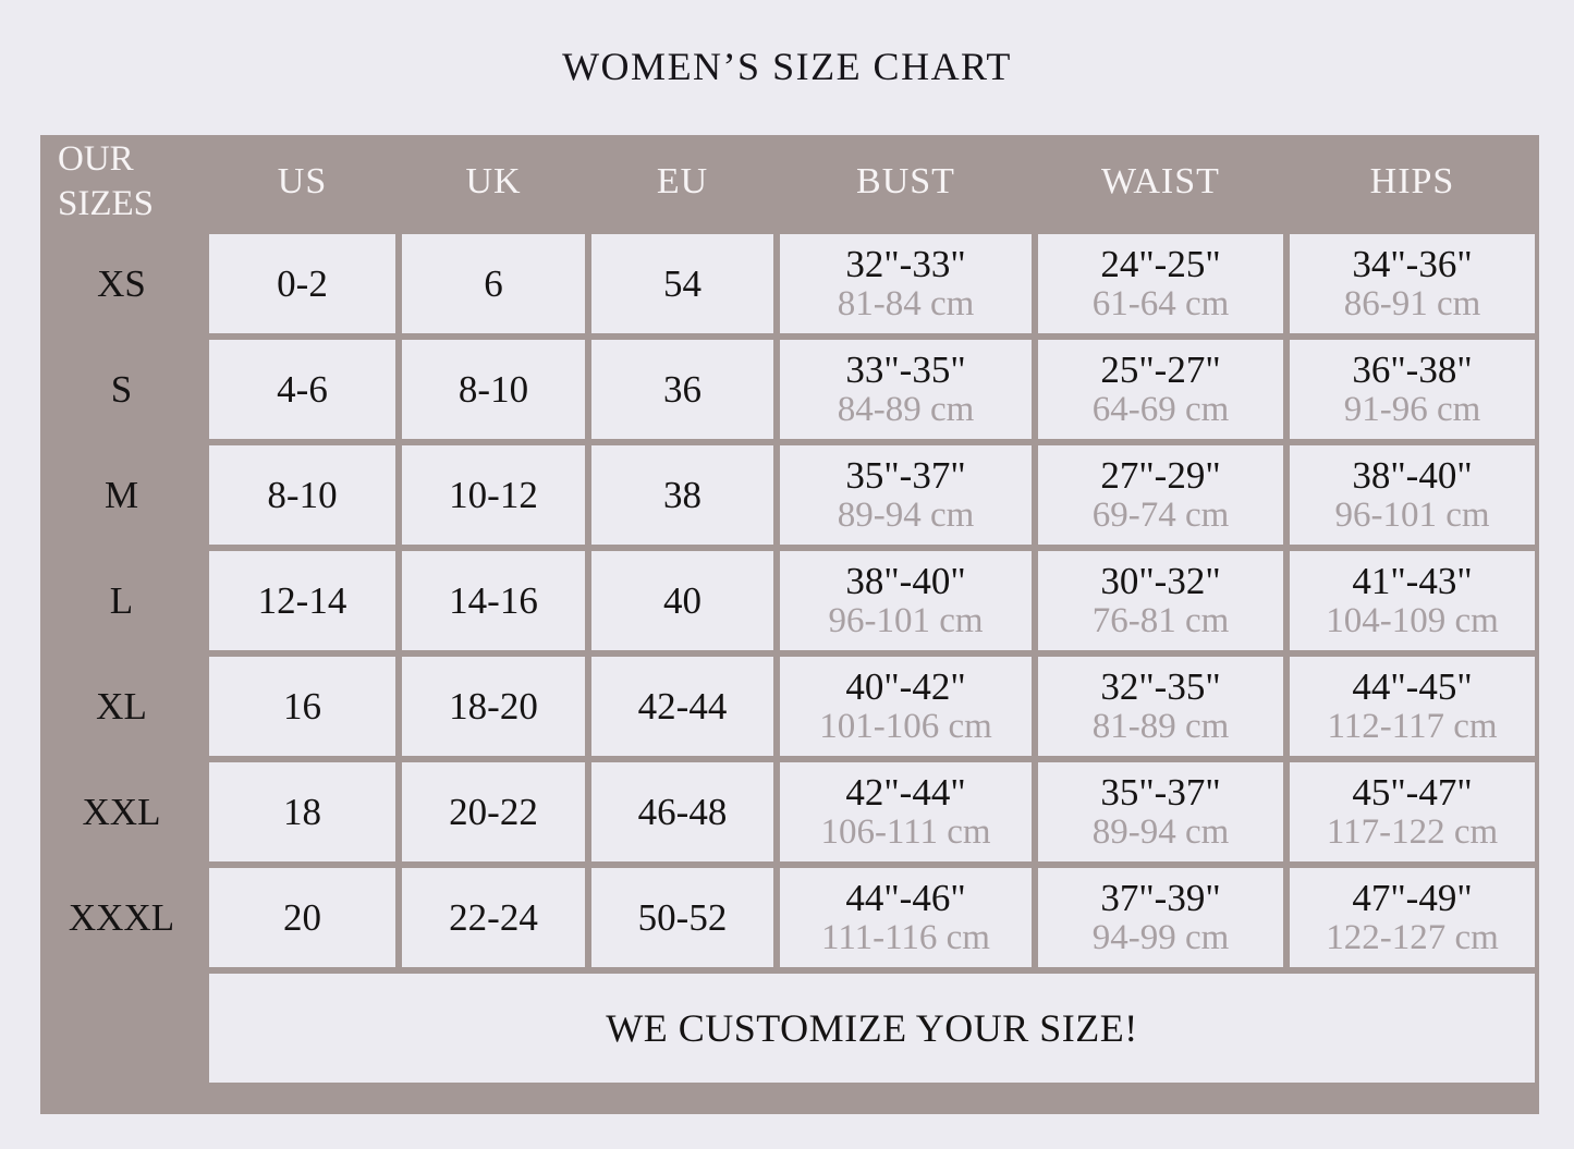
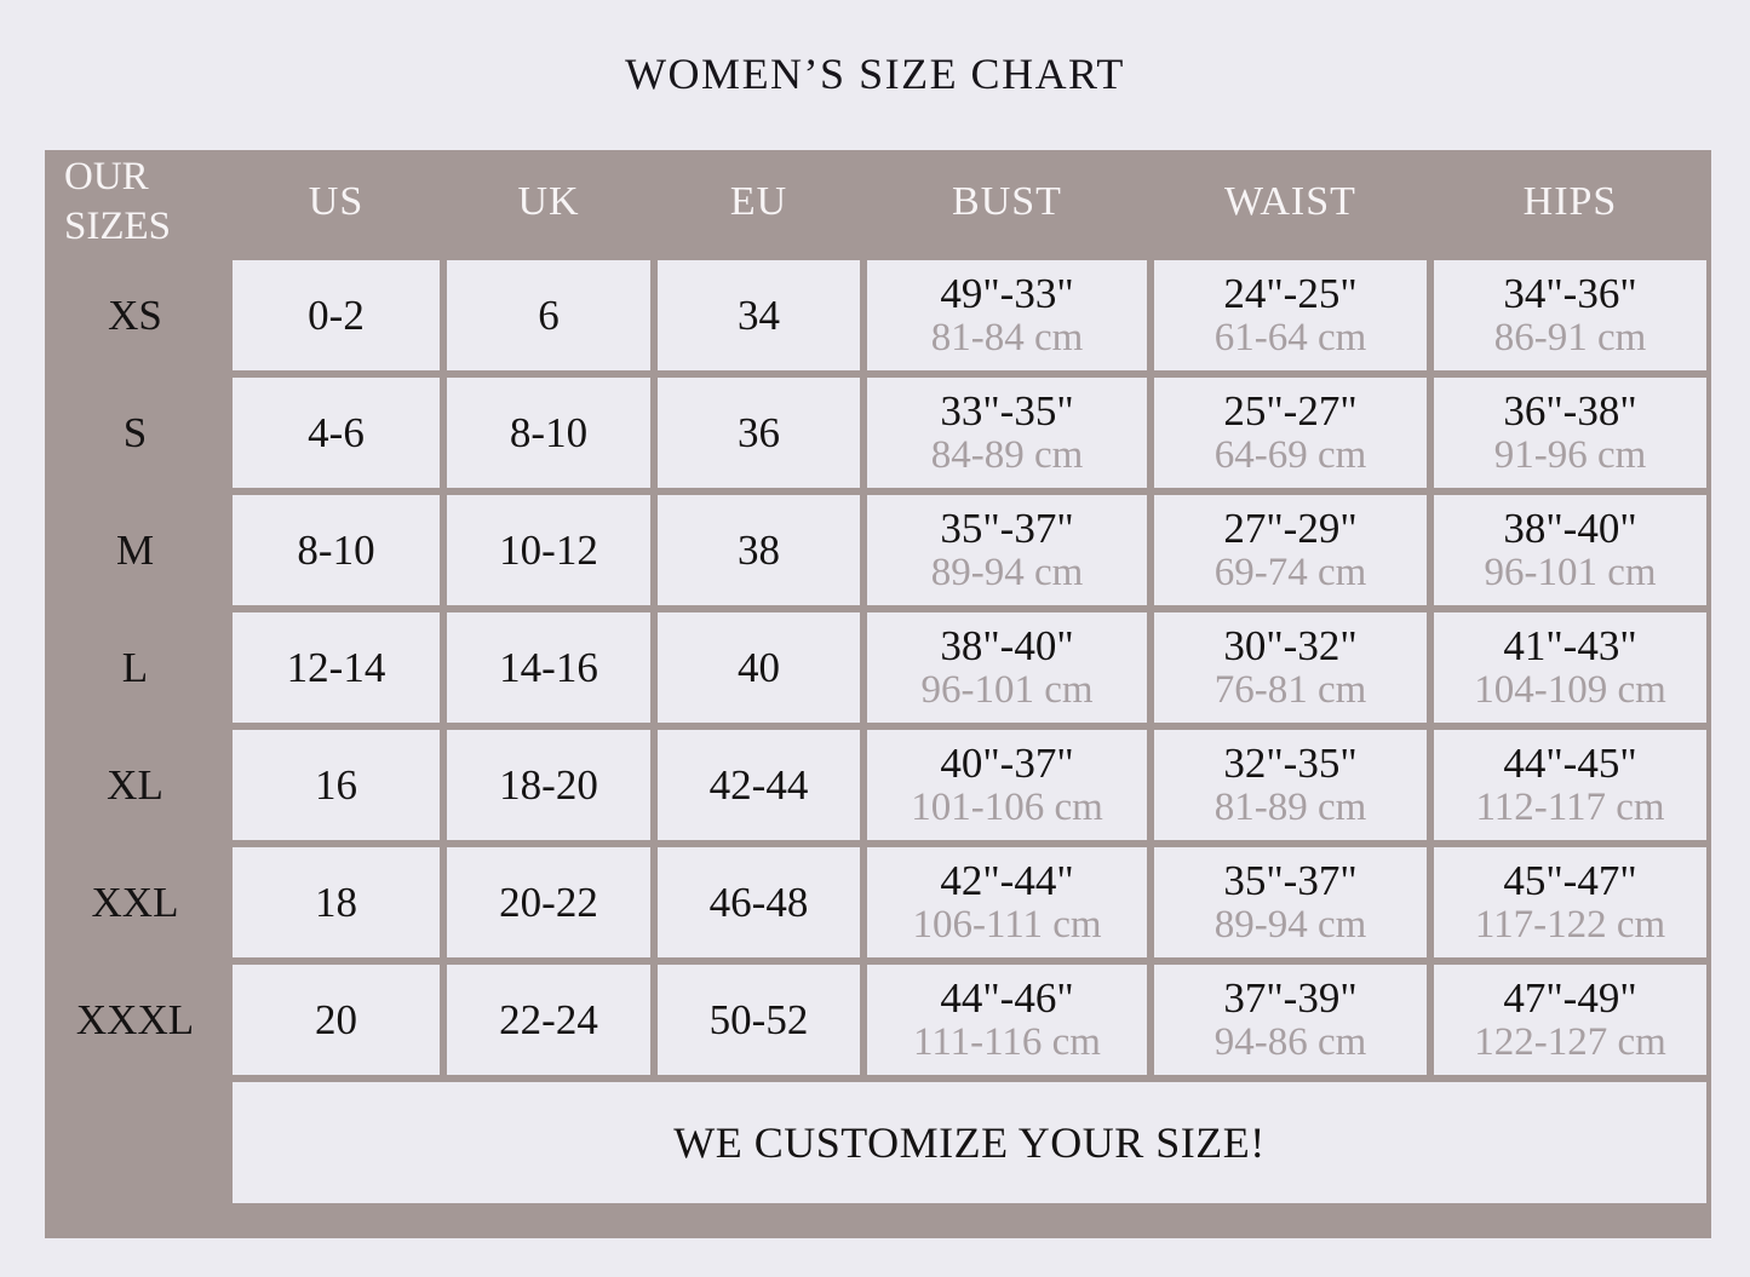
  WOMEN’S SIZE CHART
  OUR SIZES
  US
  UK
  EU
  BUST
  WAIST
  HIPS
  XS
  0-2
  6
- 54
+ 34
- 32"-33"
+ 49"-33"
  81-84 cm
  24"-25"
  61-64 cm
  34"-36"
  86-91 cm
  S
  4-6
  8-10
  36
  33"-35"
  84-89 cm
  25"-27"
  64-69 cm
  36"-38"
  91-96 cm
  M
  8-10
  10-12
  38
  35"-37"
  89-94 cm
  27"-29"
  69-74 cm
  38"-40"
  96-101 cm
  L
  12-14
  14-16
  40
  38"-40"
  96-101 cm
  30"-32"
  76-81 cm
  41"-43"
  104-109 cm
  XL
  16
  18-20
  42-44
- 40"-42"
+ 40"-37"
  101-106 cm
  32"-35"
  81-89 cm
  44"-45"
  112-117 cm
  XXL
  18
  20-22
  46-48
  42"-44"
  106-111 cm
  35"-37"
  89-94 cm
  45"-47"
  117-122 cm
  XXXL
  20
  22-24
  50-52
  44"-46"
  111-116 cm
  37"-39"
- 94-99 cm
+ 94-86 cm
  47"-49"
  122-127 cm
  WE CUSTOMIZE YOUR SIZE!
